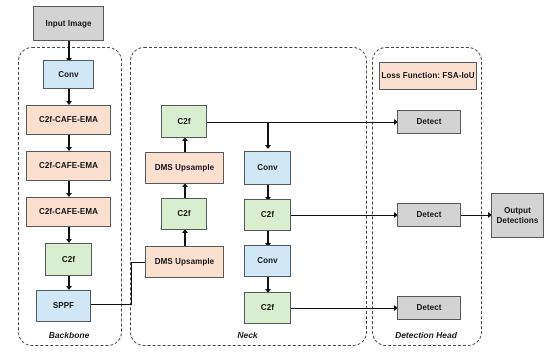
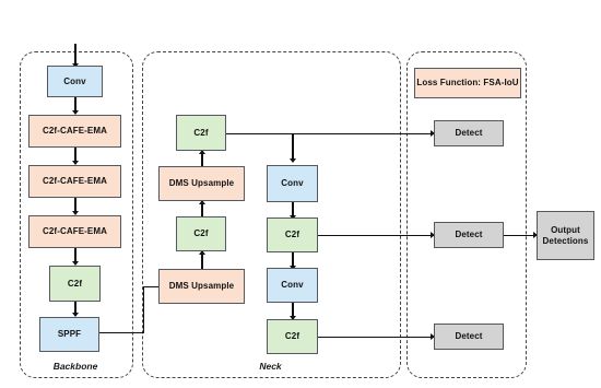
  Backbone
  Neck
- Detection Head
- Input Image
  Output
  Detections
  Conv
  C2f-CAFE-EMA
  C2f-CAFE-EMA
  C2f-CAFE-EMA
  C2f
  SPPF
  C2f
  DMS Upsample
  C2f
  DMS Upsample
  Conv
  C2f
  Conv
  C2f
  Loss Function: FSA-IoU
  Detect
  Detect
  Detect
